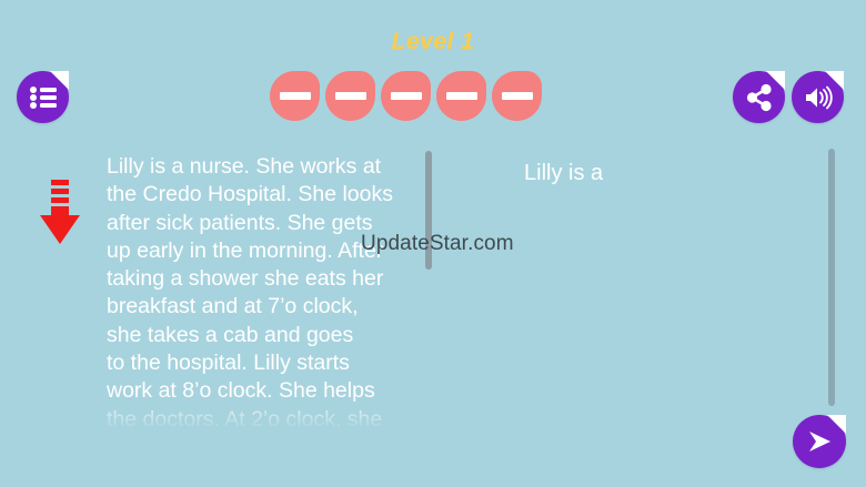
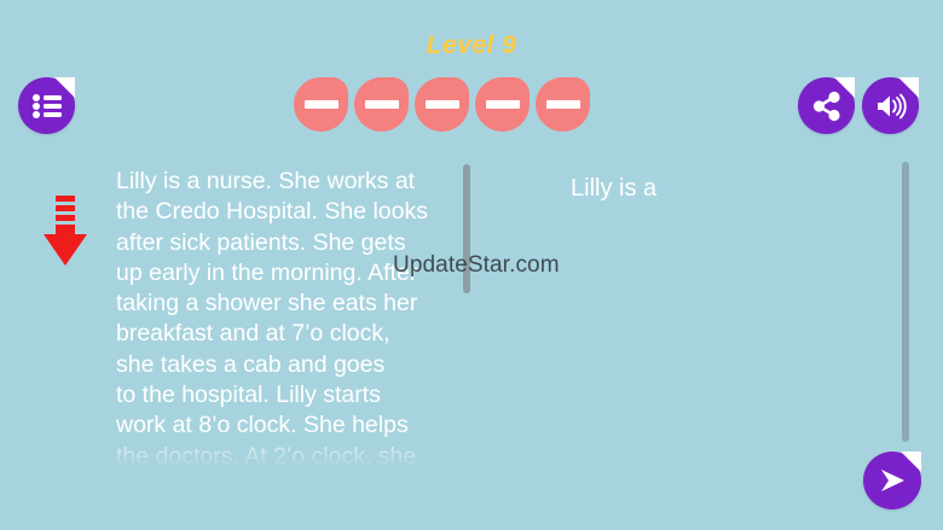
- Level 1
+ Level 9
  Lilly is a nurse. She works at
  the Credo Hospital. She looks
  after sick patients. She gets
  up early in the morning. After
  taking a shower she eats her
  breakfast and at 7’o clock,
  she takes a cab and goes
  to the hospital. Lilly starts
  work at 8’o clock. She helps
  the doctors. At 2’o clock, she
  Lilly is a
  UpdateStar.com
